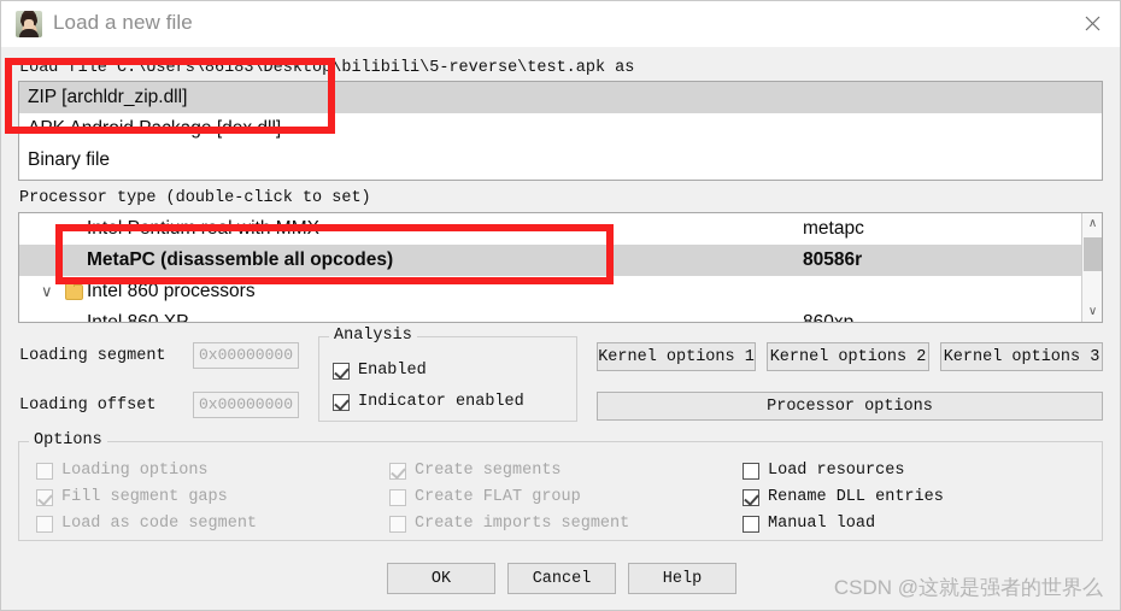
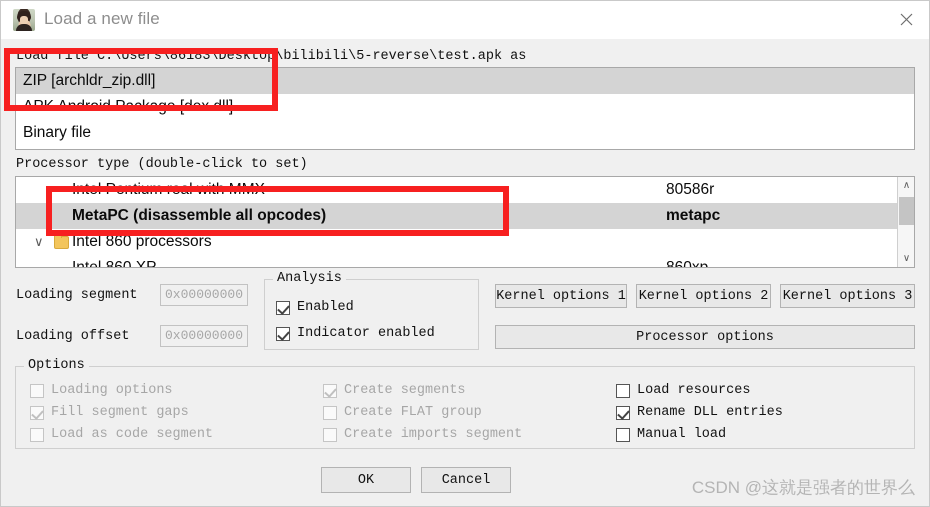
  Load a new file
  Load file C:\Users\86183\Desktop\bilibili\5-reverse\test.apk as
  ZIP [archldr_zip.dll]
  APK Android Package [dex.dll]
  Binary file
  Processor type (double-click to set)
  Intel Pentium real with MMX
- metapc
+ 80586r
  MetaPC (disassemble all opcodes)
- 80586r
+ metapc
  ∨
  Intel 860 processors
  ∧
  ∨
  Loading segment
  0x00000000
  Loading offset
  0x00000000
  Analysis
  Enabled
  Indicator enabled
  Kernel options 1
  Kernel options 2
  Kernel options 3
  Processor options
  Options
  Loading options
  Fill segment gaps
  Load as code segment
  Create segments
  Create FLAT group
  Create imports segment
  Load resources
  Rename DLL entries
  Manual load
  OK
  Cancel
- Help
  CSDN @这就是强者的世界么
